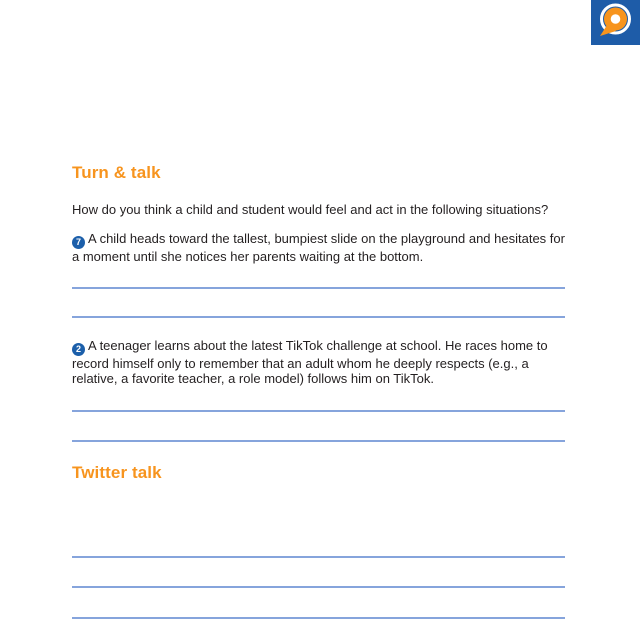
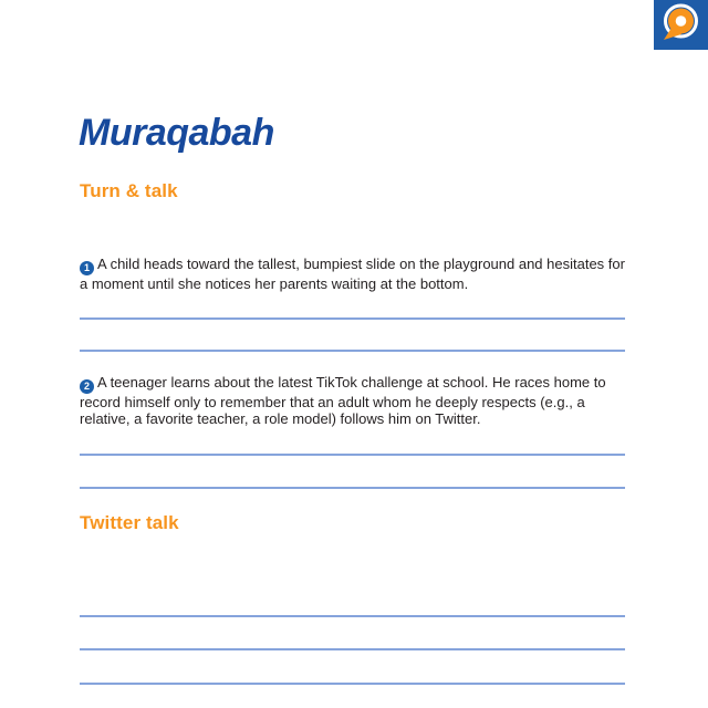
+ Muraqabah
  Turn & talk
- How do you think a child and student would feel and act in the following situations?
- 7 A child heads toward the tallest, bumpiest slide on the playground and hesitates for a moment until she notices her parents waiting at the bottom.
+ 1 A child heads toward the tallest, bumpiest slide on the playground and hesitates for a moment until she notices her parents waiting at the bottom.
- 2 A teenager learns about the latest TikTok challenge at school. He races home to record himself only to remember that an adult whom he deeply respects (e.g., a relative, a favorite teacher, a role model) follows him on TikTok.
+ 2 A teenager learns about the latest TikTok challenge at school. He races home to record himself only to remember that an adult whom he deeply respects (e.g., a relative, a favorite teacher, a role model) follows him on Twitter.
  Twitter talk
